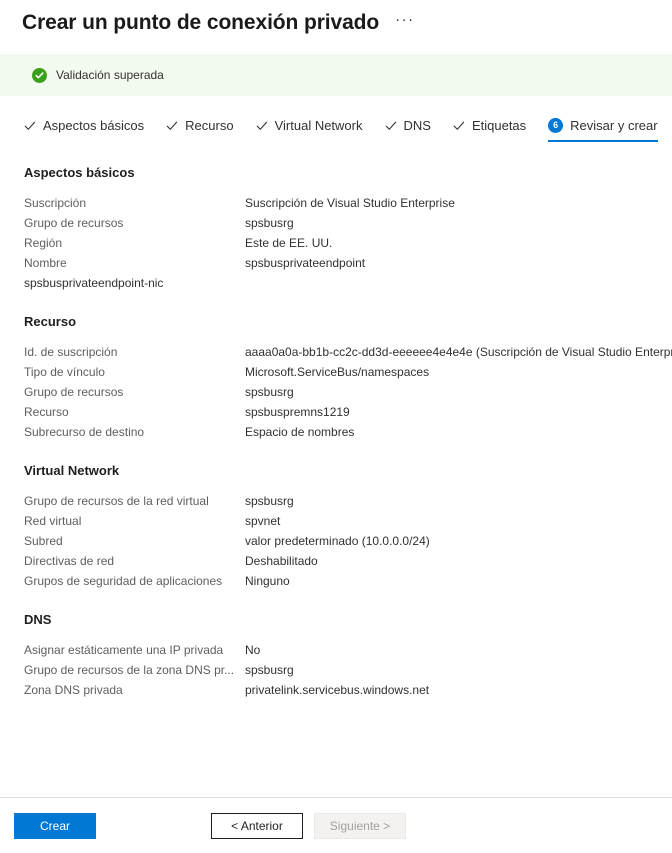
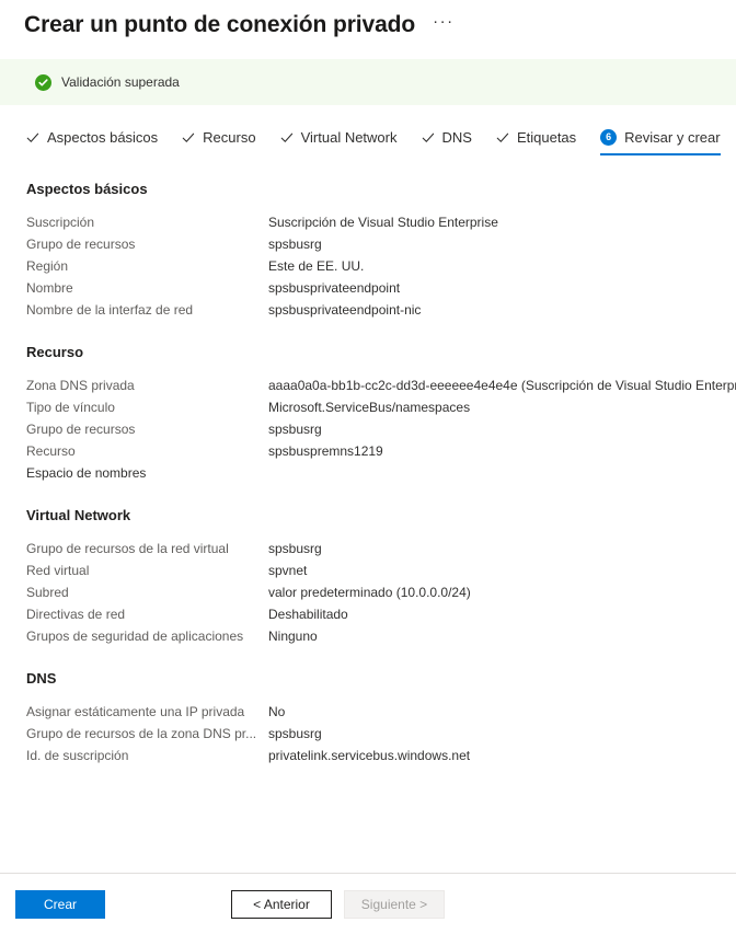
  Crear un punto de conexión privado
  ···
  Validación superada
  Aspectos básicos
  Recurso
  Virtual Network
  DNS
  Etiquetas
  6
  Revisar y crear
  Aspectos básicos
  Suscripción
  Suscripción de Visual Studio Enterprise
  Grupo de recursos
  spsbusrg
  Región
  Este de EE. UU.
  Nombre
  spsbusprivateendpoint
+ Nombre de la interfaz de red
  spsbusprivateendpoint-nic
  Recurso
- Id. de suscripción
+ Zona DNS privada
  aaaa0a0a-bb1b-cc2c-dd3d-eeeeee4e4e4e (Suscripción de Visual Studio Enterp
  Tipo de vínculo
  Microsoft.ServiceBus/namespaces
  Grupo de recursos
  spsbusrg
  Recurso
  spsbuspremns1219
- Subrecurso de destino
  Espacio de nombres
  Virtual Network
  Grupo de recursos de la red virtual
  spsbusrg
  Red virtual
  spvnet
  Subred
  valor predeterminado (10.0.0.0/24)
  Directivas de red
  Deshabilitado
  Grupos de seguridad de aplicaciones
  Ninguno
  DNS
  Asignar estáticamente una IP privada
  No
  Grupo de recursos de la zona DNS pr...
  spsbusrg
- Zona DNS privada
+ Id. de suscripción
  privatelink.servicebus.windows.net
  Crear
  < Anterior
  Siguiente >
